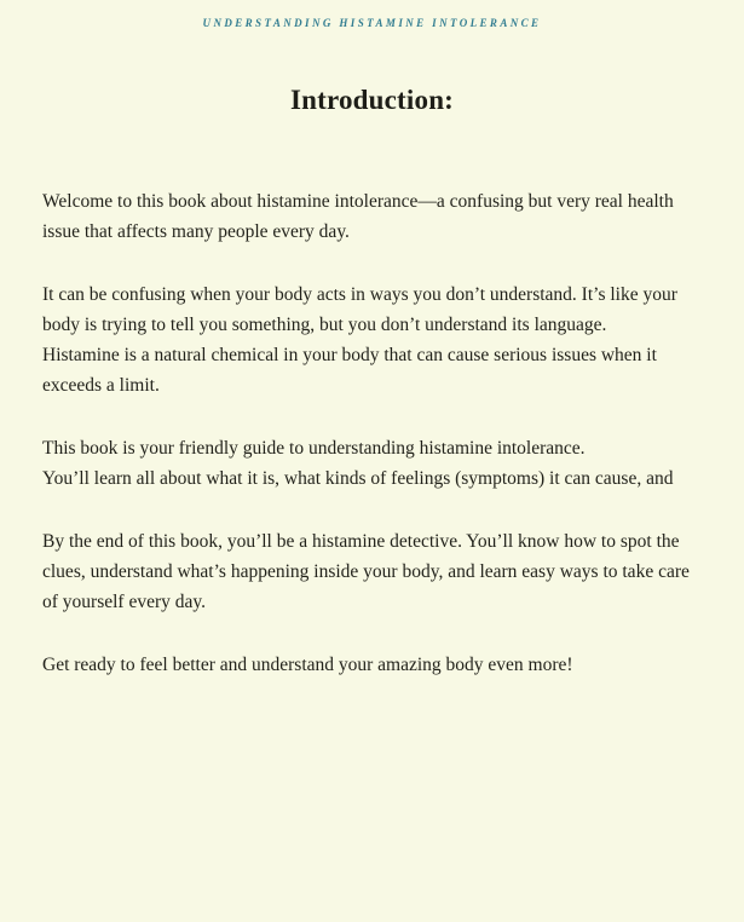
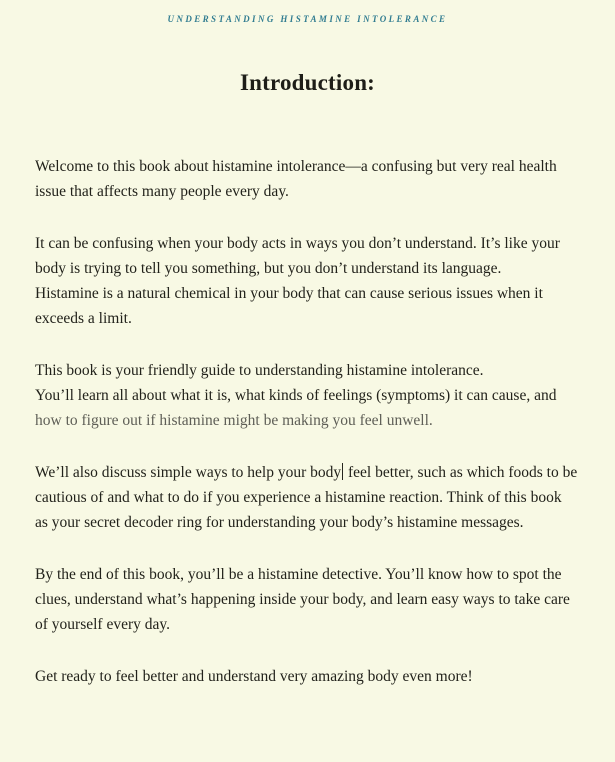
  UNDERSTANDING HISTAMINE INTOLERANCE
  Introduction:
  Welcome to this book about histamine intolerance—a confusing but very real health
  issue that affects many people every day.
  It can be confusing when your body acts in ways you don’t understand. It’s like your
  body is trying to tell you something, but you don’t understand its language.
  Histamine is a natural chemical in your body that can cause serious issues when it
  exceeds a limit.
  This book is your friendly guide to understanding histamine intolerance.
  You’ll learn all about what it is, what kinds of feelings (symptoms) it can cause, and
+ how to figure out if histamine might be making you feel unwell.
+ We’ll also discuss simple ways to help your body feel better, such as which foods to be
+ cautious of and what to do if you experience a histamine reaction. Think of this book
+ as your secret decoder ring for understanding your body’s histamine messages.
  By the end of this book, you’ll be a histamine detective. You’ll know how to spot the
  clues, understand what’s happening inside your body, and learn easy ways to take care
  of yourself every day.
- Get ready to feel better and understand your amazing body even more!
+ Get ready to feel better and understand very amazing body even more!
